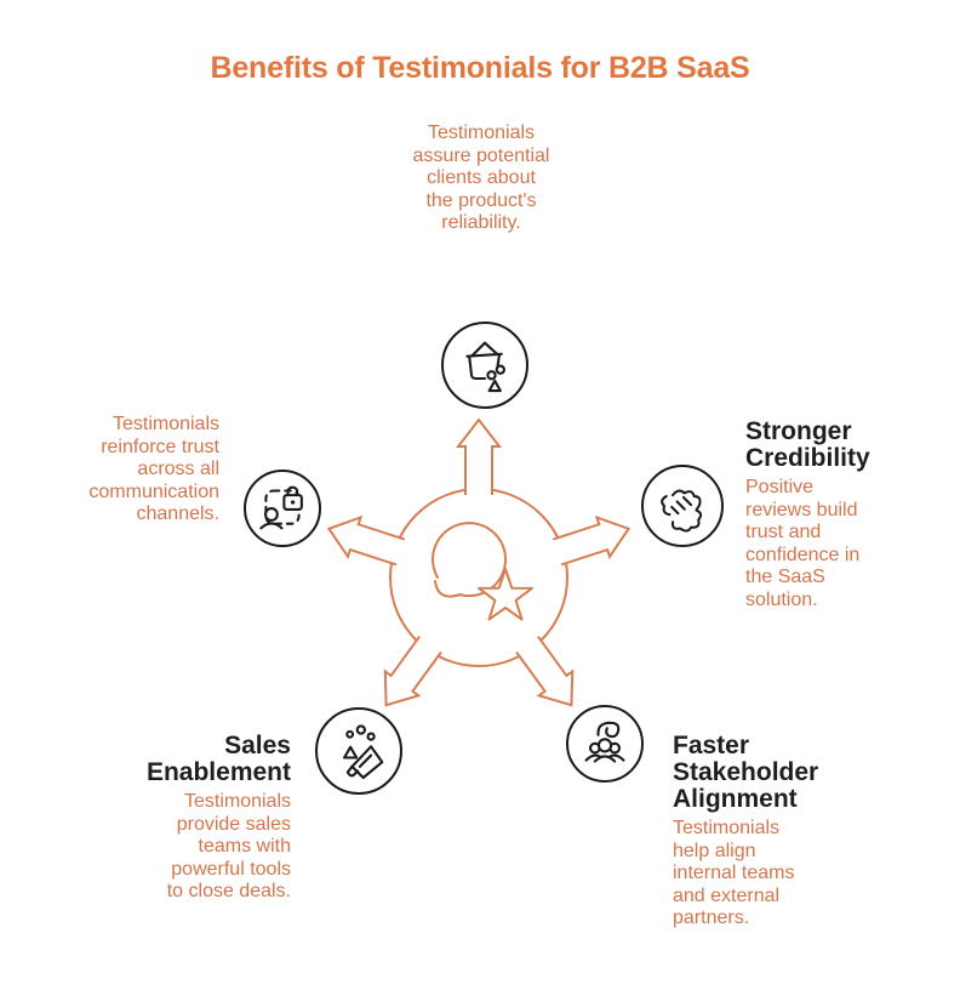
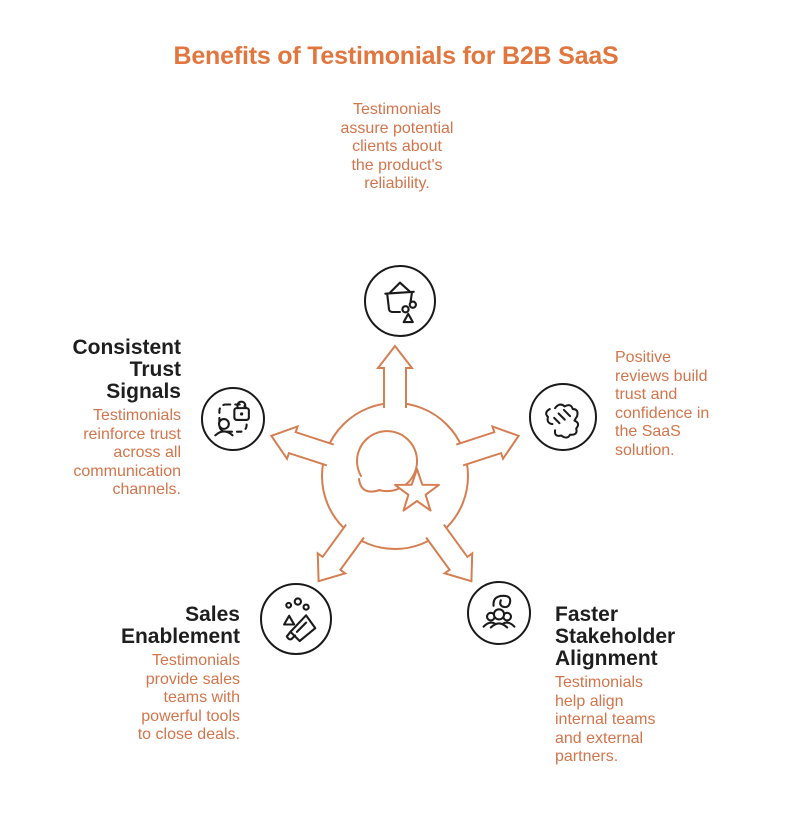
  Benefits of Testimonials for B2B SaaS
  Testimonials
  assure potential
  clients about
  the product's
  reliability.
+ Consistent
+ Trust
+ Signals
  Testimonials
  reinforce trust
  across all
  communication
  channels.
- Stronger
- Credibility
  Positive
  reviews build
  trust and
  confidence in
  the SaaS
  solution.
  Sales
  Enablement
  Testimonials
  provide sales
  teams with
  powerful tools
  to close deals.
  Faster
  Stakeholder
  Alignment
  Testimonials
  help align
  internal teams
  and external
  partners.
